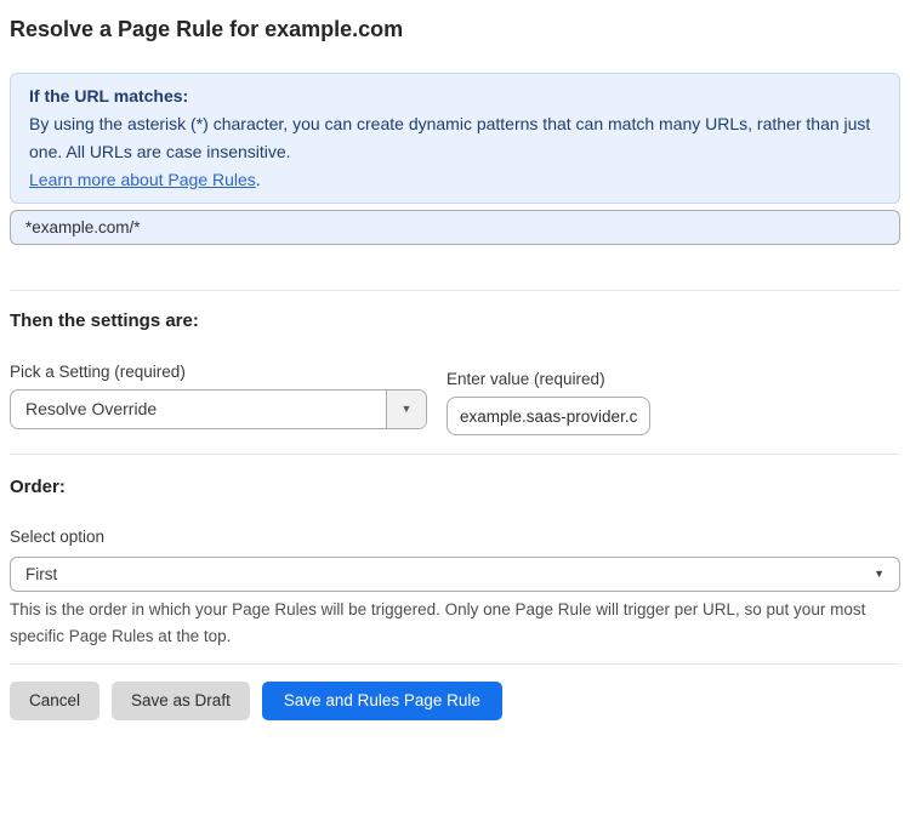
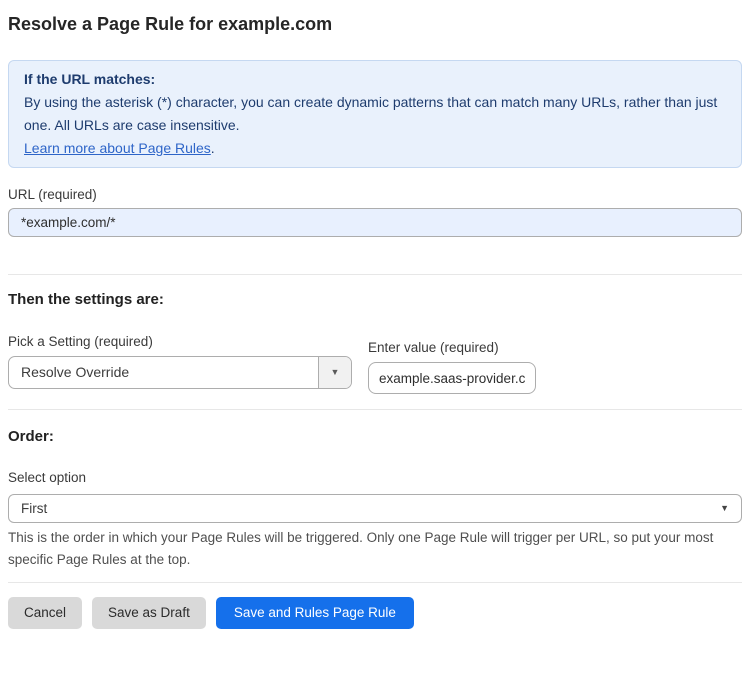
  Resolve a Page Rule for example.com
  If the URL matches:
  By using the asterisk (*) character, you can create dynamic patterns that can match many URLs, rather than just one. All URLs are case insensitive.
  Learn more about Page Rules.
+ URL (required)
  *example.com/*
  Then the settings are:
  Pick a Setting (required)
  Resolve Override
  ▼
  Enter value (required)
  example.saas-provider.c
  Order:
  Select option
  First
  ▼
  This is the order in which your Page Rules will be triggered. Only one Page Rule will trigger per URL, so put your most specific Page Rules at the top.
  Cancel
  Save as Draft
  Save and Rules Page Rule
